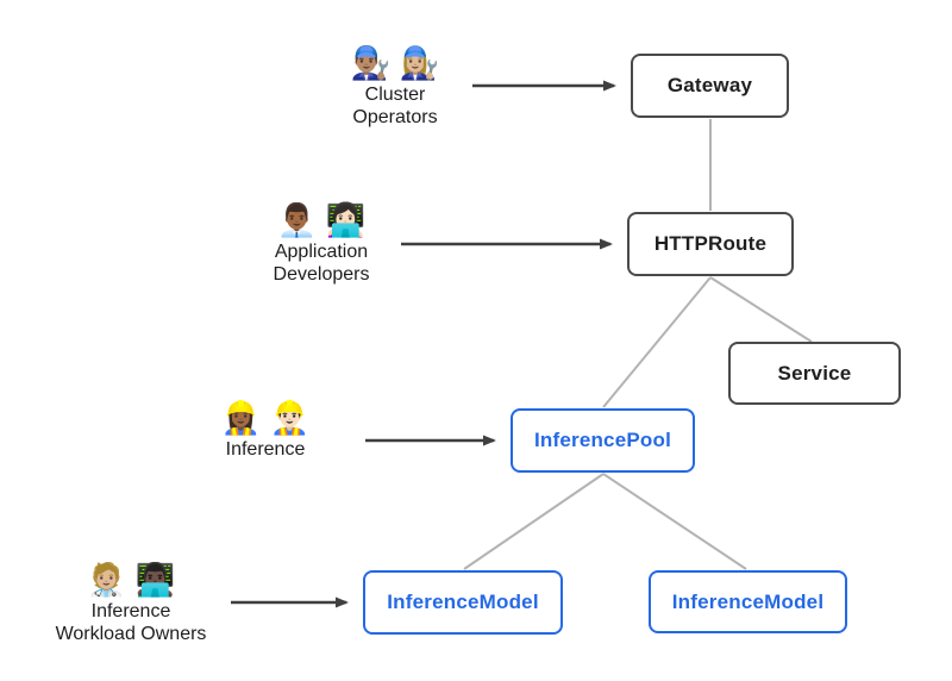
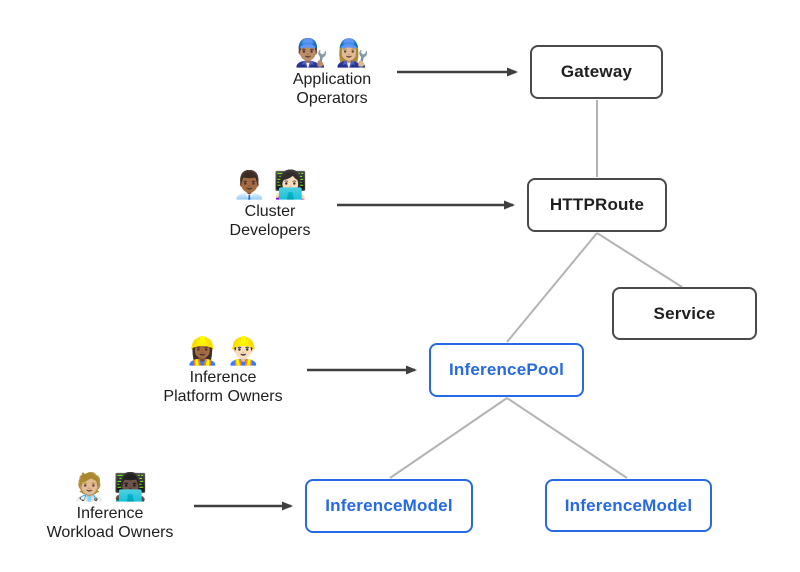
  👨🏽‍🔧 👩🏼‍🔧
- Cluster
+ Application
  Operators
  👨🏾‍💼 👩🏻‍💻
- Application
+ Cluster
  Developers
  👷🏾‍♀️ 👷🏻‍♂️
  Inference
+ Platform Owners
  🧑🏼‍⚕️ 👨🏿‍💻
  Inference
  Workload Owners
  Gateway
  HTTPRoute
  Service
  InferencePool
  InferenceModel
  InferenceModel
